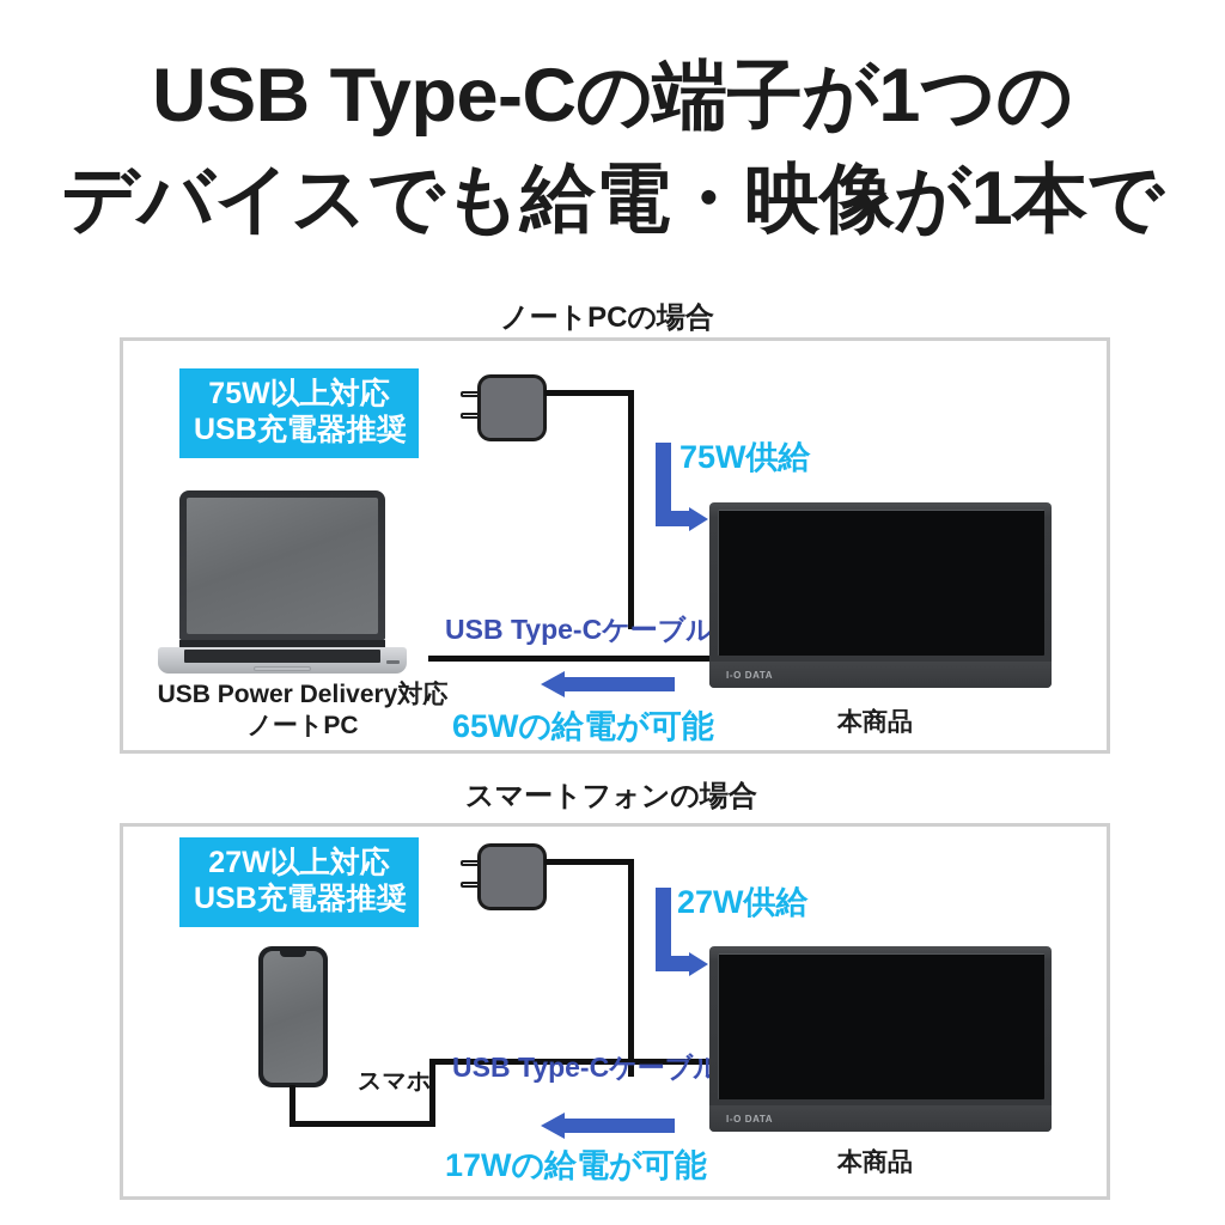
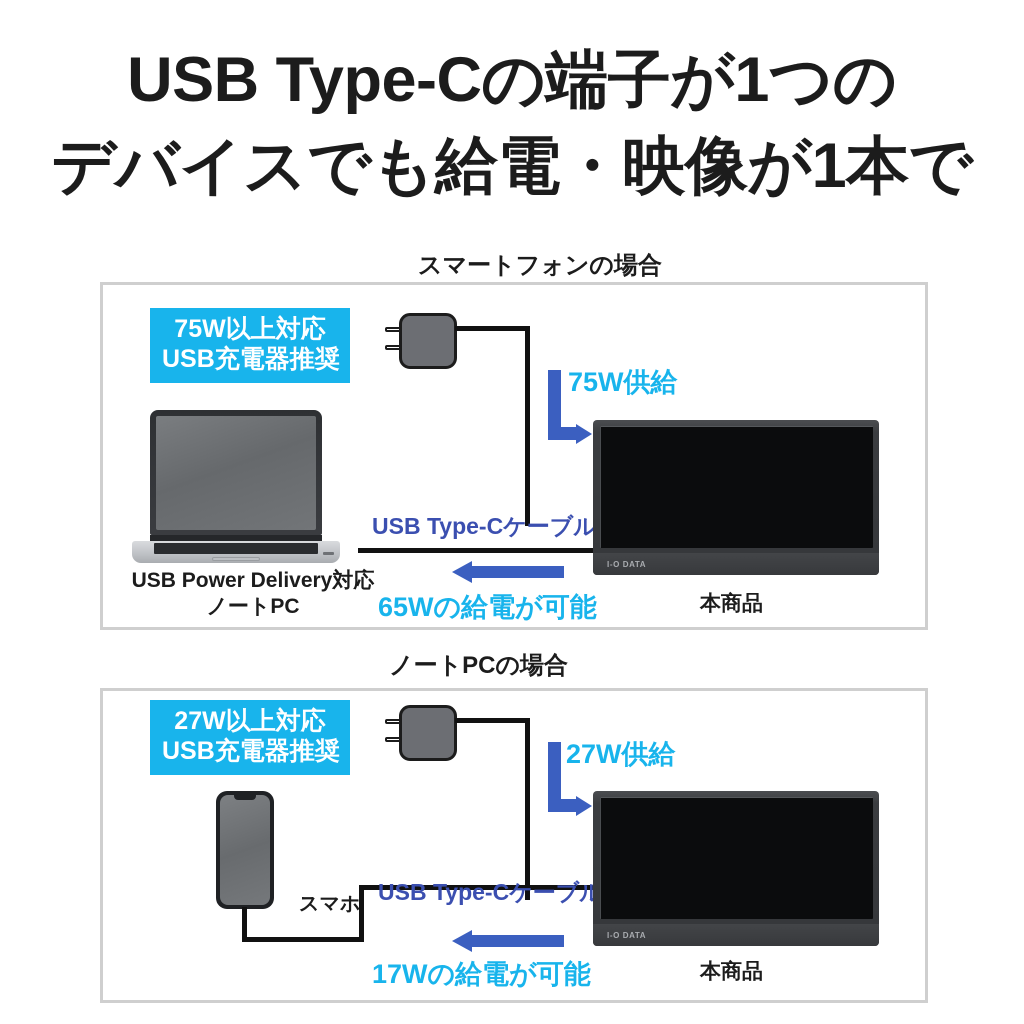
  USB Type-Cの端子が1つの
  デバイスでも給電・映像が1本で
- ノートPCの場合
+ スマートフォンの場合
  75W以上対応
  USB充電器推奨
  75W供給
  USB Power Delivery対応
  ノートPC
  USB Type-Cケーブル
  65Wの給電が可能
  I-O DATA
  本商品
- スマートフォンの場合
+ ノートPCの場合
  27W以上対応
  USB充電器推奨
  27W供給
  スマホ
  USB Type-Cケーブル
  17Wの給電が可能
  I-O DATA
  本商品
